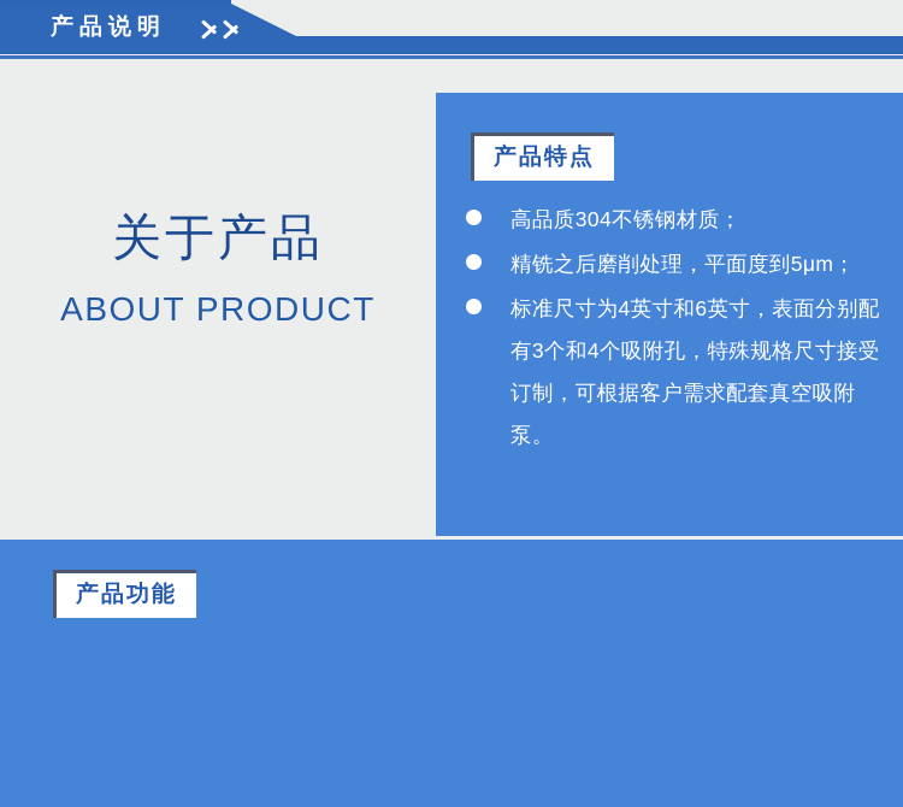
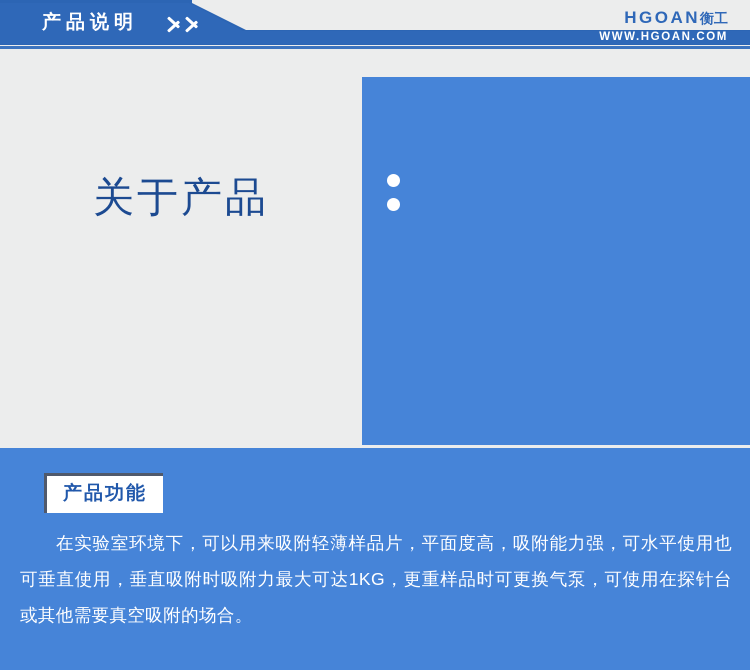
  产品说明
+ HGOAN衡工
+ WWW.HGOAN.COM
  关于产品
- ABOUT PRODUCT
- 产品特点
- 高品质304不锈钢材质；
- 精铣之后磨削处理，平面度到5μm；
- 标准尺寸为4英寸和6英寸，表面分别配有3个和4个吸附孔，特殊规格尺寸接受订制，可根据客户需求配套真空吸附泵。
  产品功能
+ 在实验室环境下，可以用来吸附轻薄样品片，平面度高，吸附能力强，可水平使用也可垂直使用，垂直吸附时吸附力最大可达1KG，更重样品时可更换气泵，可使用在探针台或其他需要真空吸附的场合。
